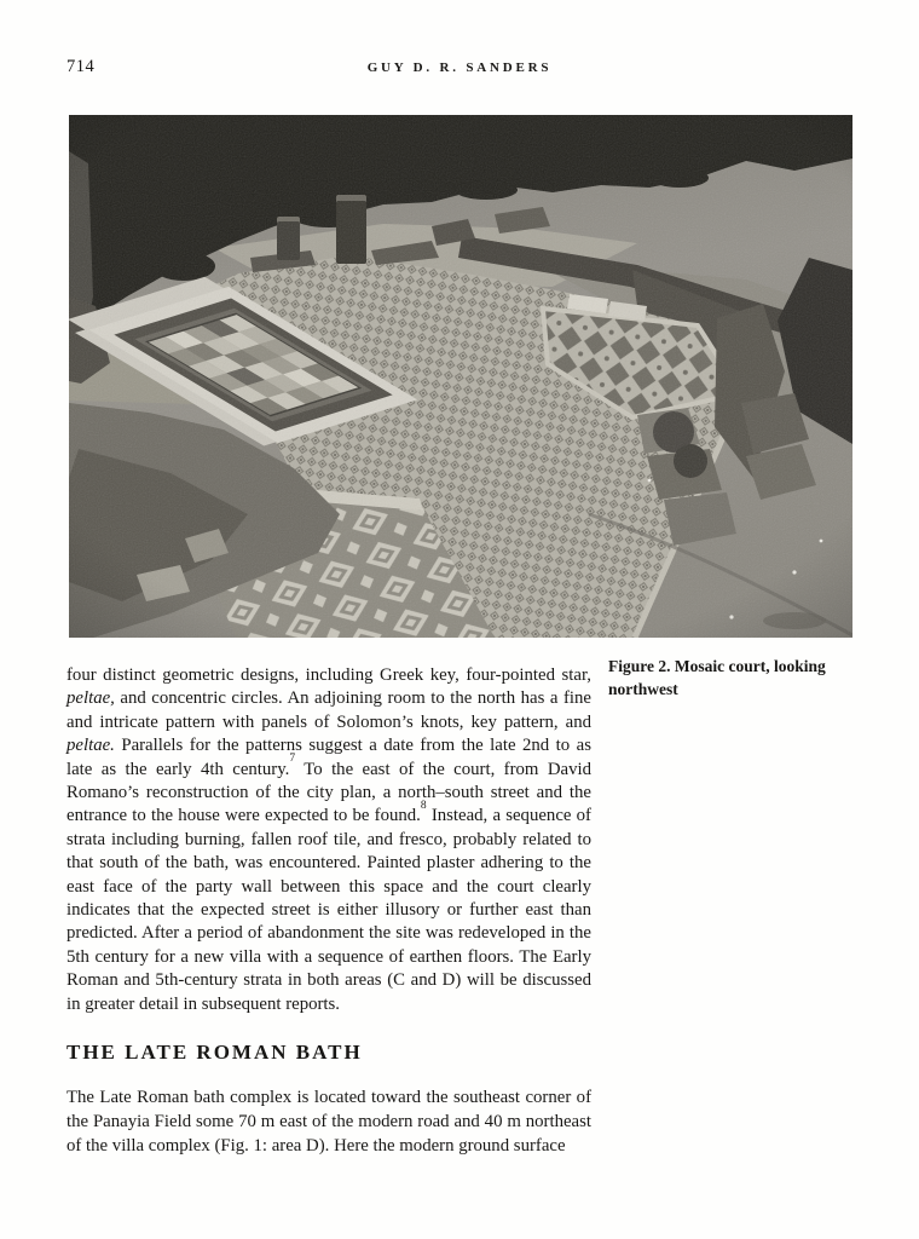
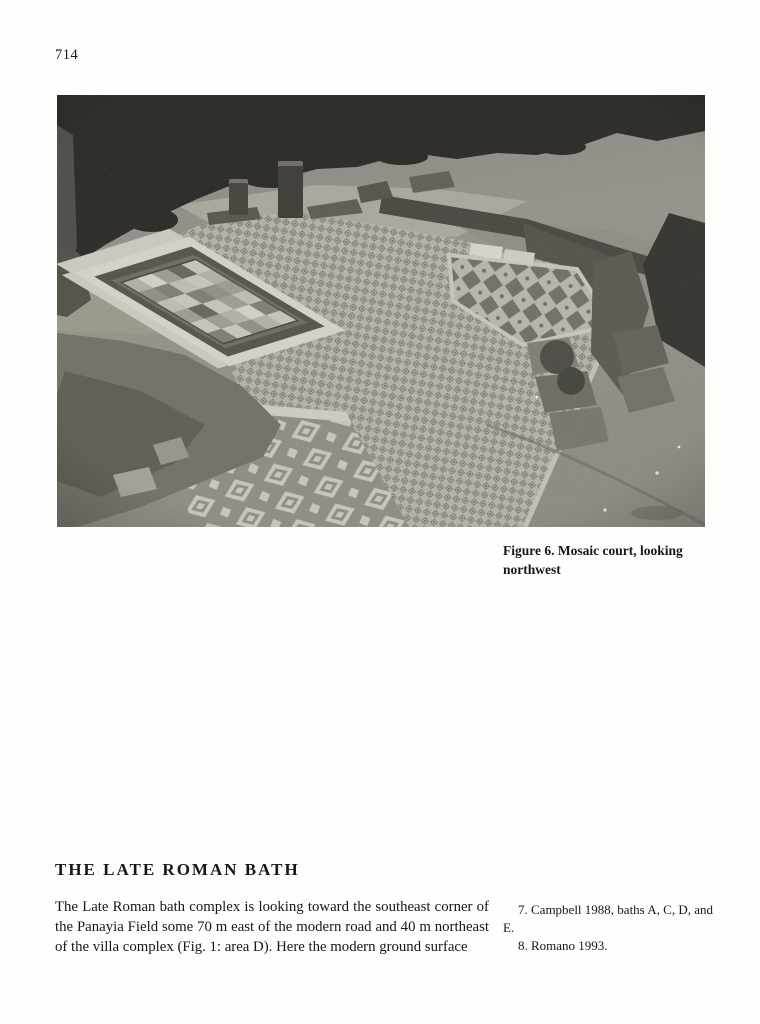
  714
- GUY D. R. SANDERS
- Figure 2. Mosaic court, looking northwest
+ Figure 6. Mosaic court, looking northwest
- four distinct geometric designs, including Greek key, four-pointed star, peltae, and concentric circles. An adjoining room to the north has a fine and intricate pattern with panels of Solomon’s knots, key pattern, and peltae. Parallels for the patterns suggest a date from the late 2nd to as late as the early 4th century.7 To the east of the court, from David Romano’s reconstruction of the city plan, a north–south street and the entrance to the house were expected to be found.8 Instead, a sequence of strata including burning, fallen roof tile, and fresco, probably related to that south of the bath, was encountered. Painted plaster adhering to the east face of the party wall between this space and the court clearly indicates that the expected street is either illusory or further east than predicted. After a period of abandonment the site was redeveloped in the 5th century for a new villa with a sequence of earthen floors. The Early Roman and 5th-century strata in both areas (C and D) will be discussed in greater detail in subsequent reports.
  THE LATE ROMAN BATH
- The Late Roman bath complex is located toward the southeast corner of the Panayia Field some 70 m east of the modern road and 40 m northeast of the villa complex (Fig. 1: area D). Here the modern ground surface
+ The Late Roman bath complex is looking toward the southeast corner of the Panayia Field some 70 m east of the modern road and 40 m northeast of the villa complex (Fig. 1: area D). Here the modern ground surface
+ 7. Campbell 1988, baths A, C, D, and E.
+ 8. Romano 1993.
